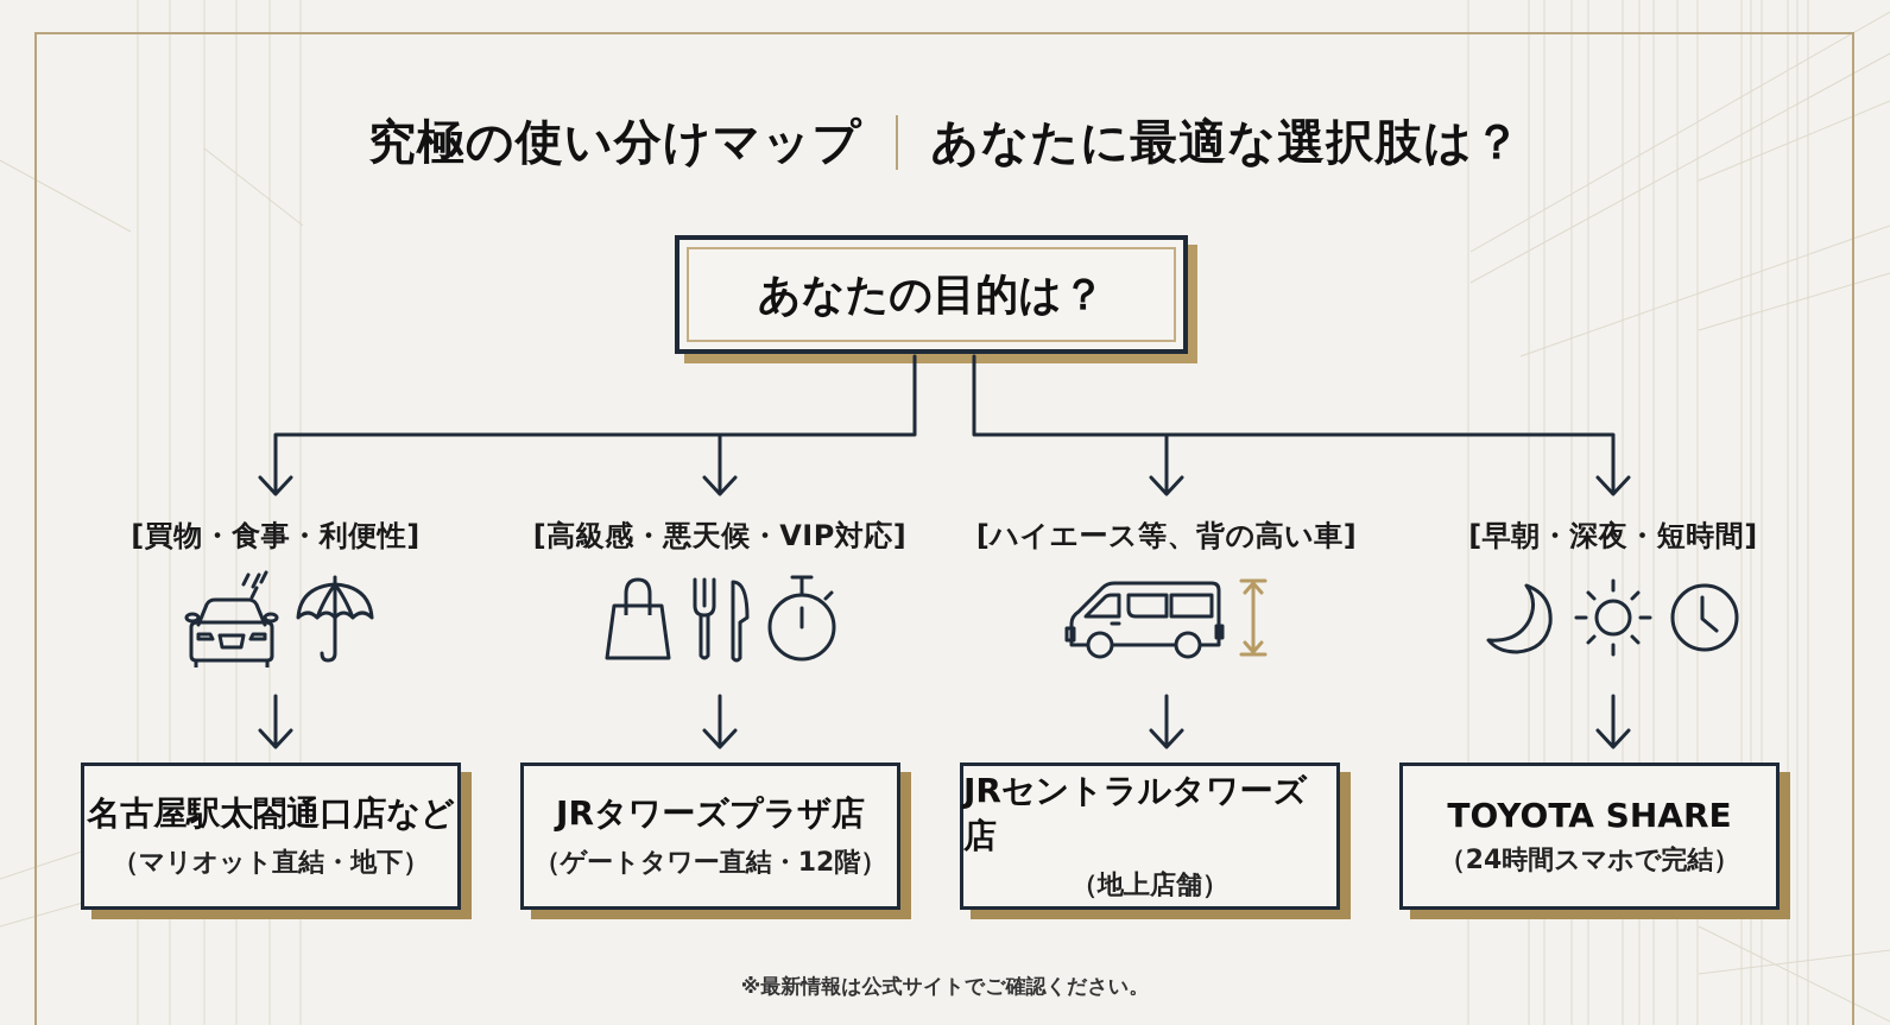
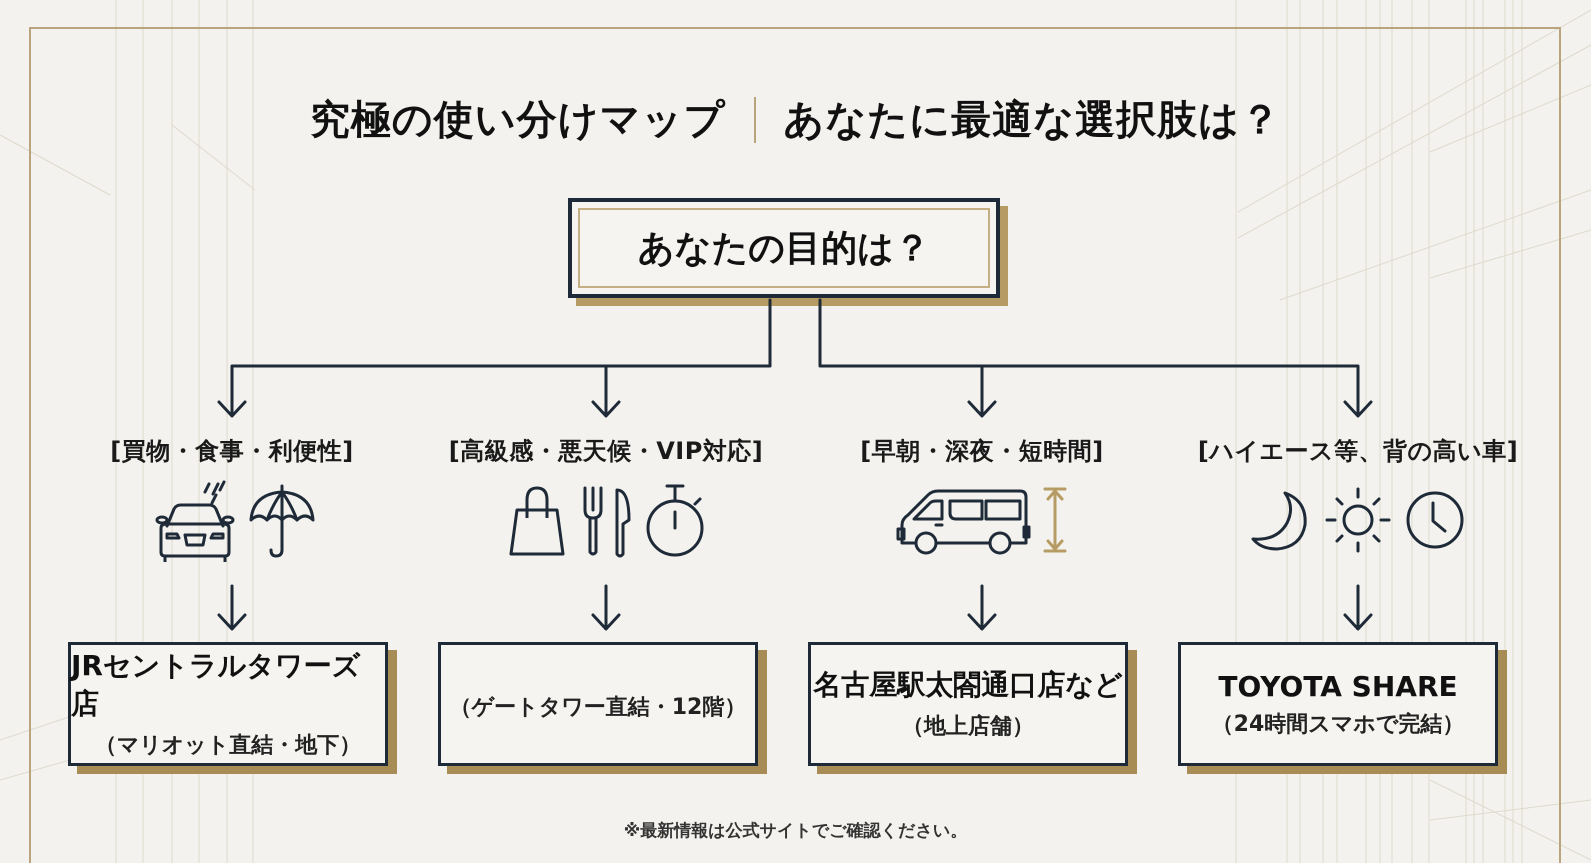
  究極の使い分けマップ
  あなたに最適な選択肢は？
  あなたの目的は？
  [買物・食事・利便性]
- 名古屋駅太閤通口店など
+ JRセントラルタワーズ店
  （マリオット直結・地下）
  [高級感・悪天候・VIP対応]
- JRタワーズプラザ店
  （ゲートタワー直結・12階）
- [ハイエース等、背の高い車]
+ [早朝・深夜・短時間]
- JRセントラルタワーズ店
+ 名古屋駅太閤通口店など
  （地上店舗）
- [早朝・深夜・短時間]
+ [ハイエース等、背の高い車]
  TOYOTA SHARE
  （24時間スマホで完結）
  ※最新情報は公式サイトでご確認ください。
